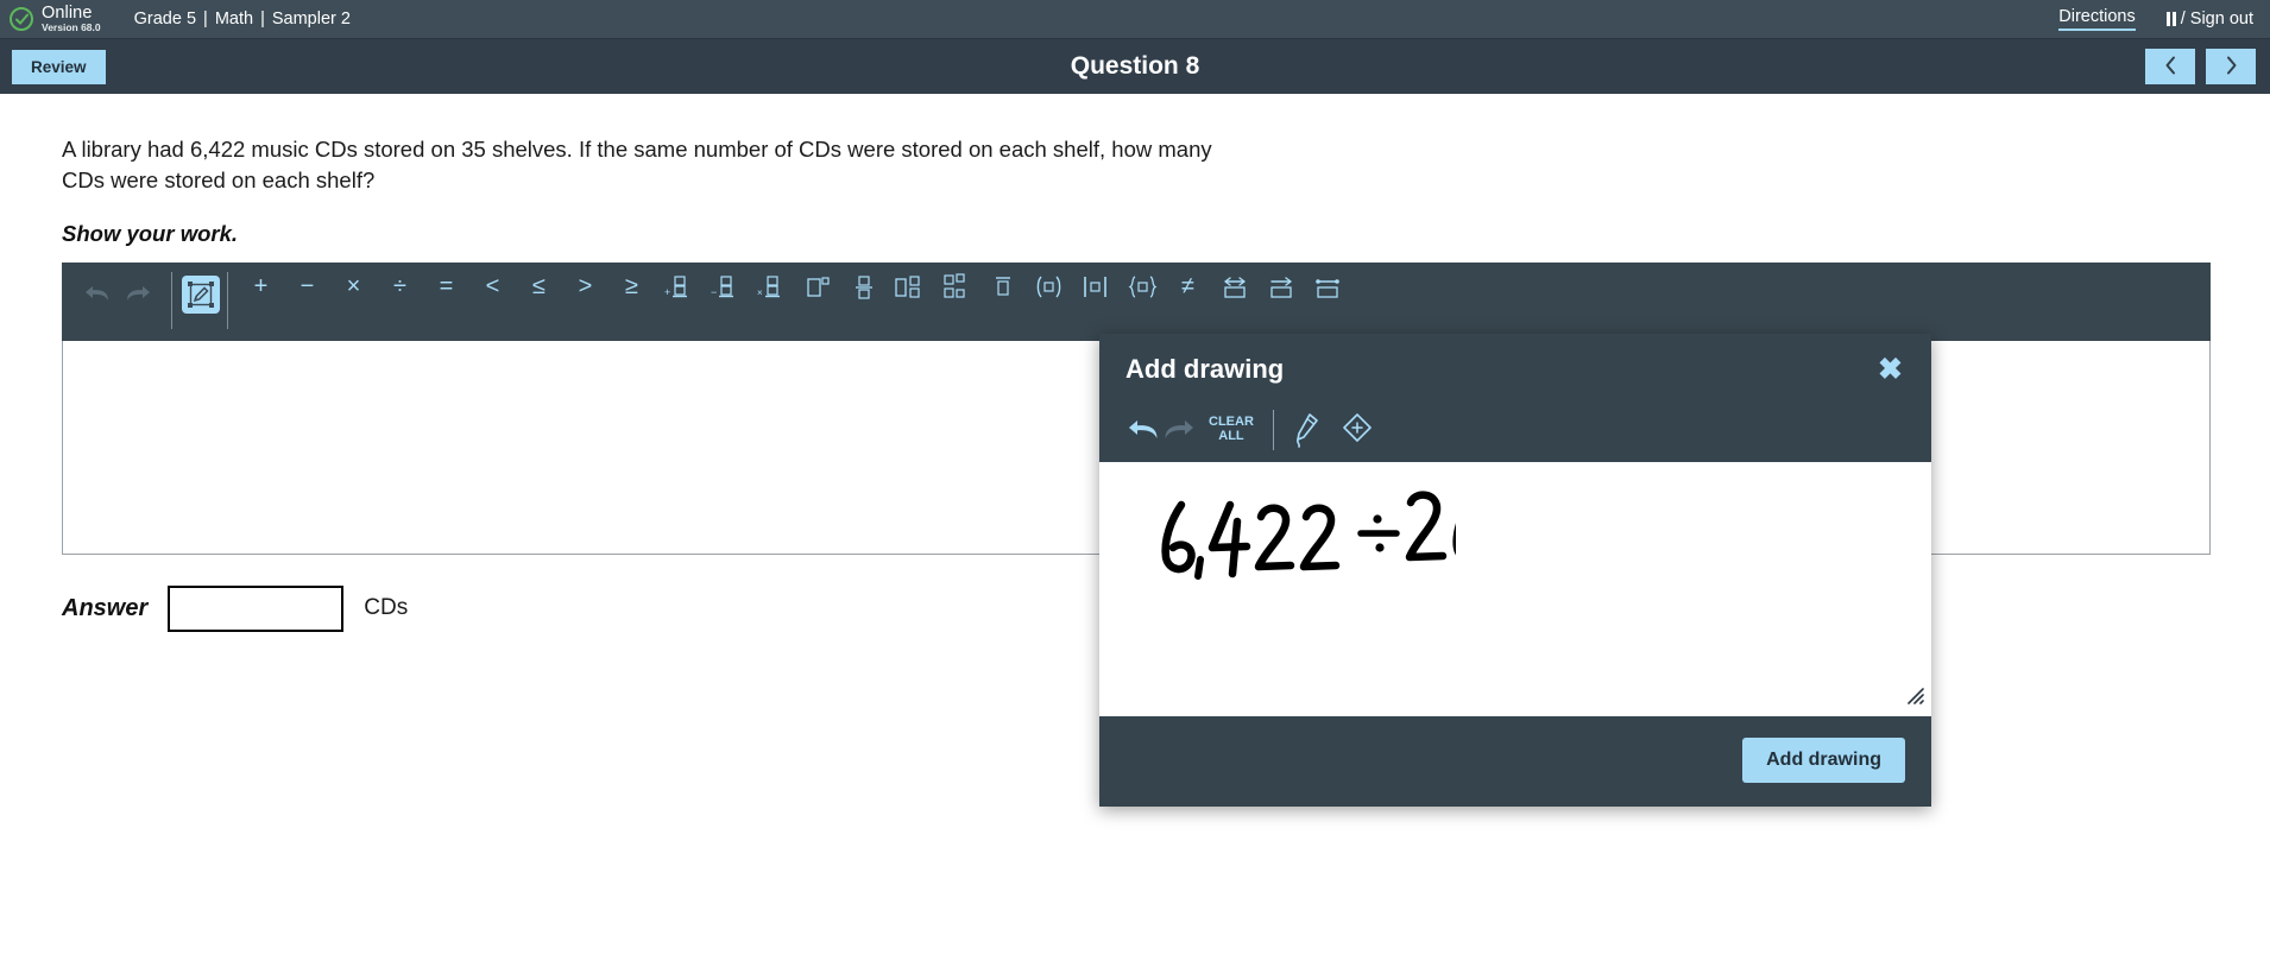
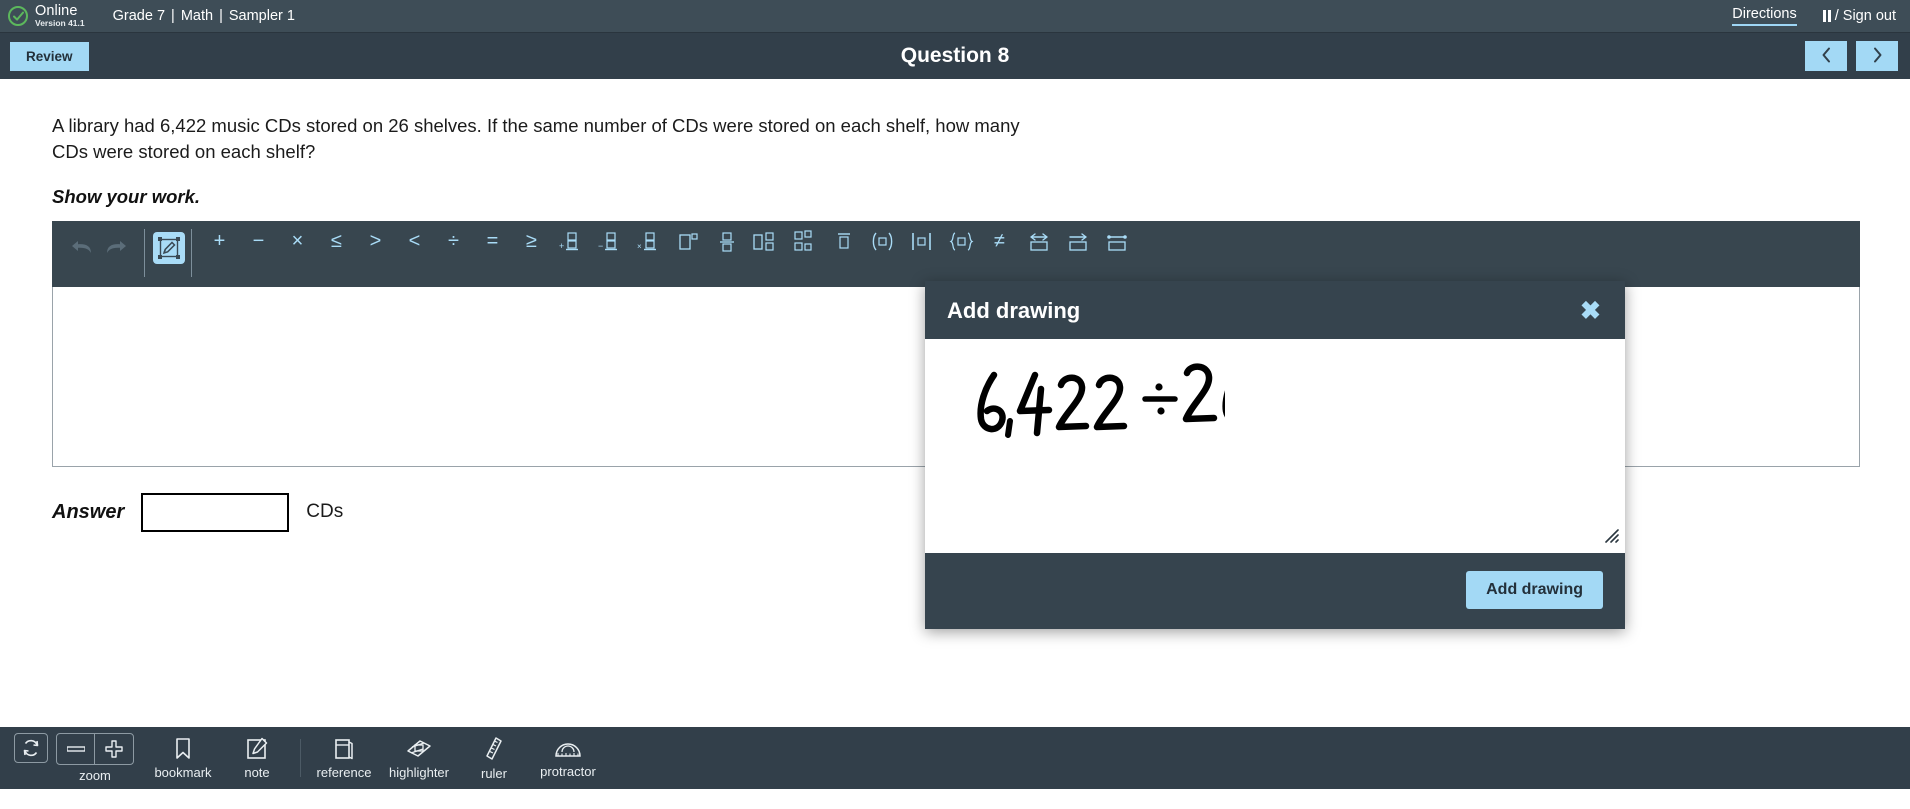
  Online
- Version 68.0
+ Version 41.1
- Grade 5
+ Grade 7
  |
  Math
  |
- Sampler 2
+ Sampler 1
  Directions
  / Sign out
  Review
  Question 8
- A library had 6,422 music CDs stored on 35 shelves. If the same number of CDs were stored on each shelf, how many CDs were stored on each shelf?
+ A library had 6,422 music CDs stored on 26 shelves. If the same number of CDs were stored on each shelf, how many CDs were stored on each shelf?
  Show your work.
  +
  −
  ×
- ÷
+ ≤
- =
+ >
  <
- ≤
+ ÷
- >
+ =
  ≥
  +
  −
  ×
  ≠
  Answer
  CDs
  Add drawing
  ✖
- CLEAR
- ALL
  Add drawing
+ zoom
+ bookmark
+ note
+ reference
+ highlighter
+ ruler
+ protractor
